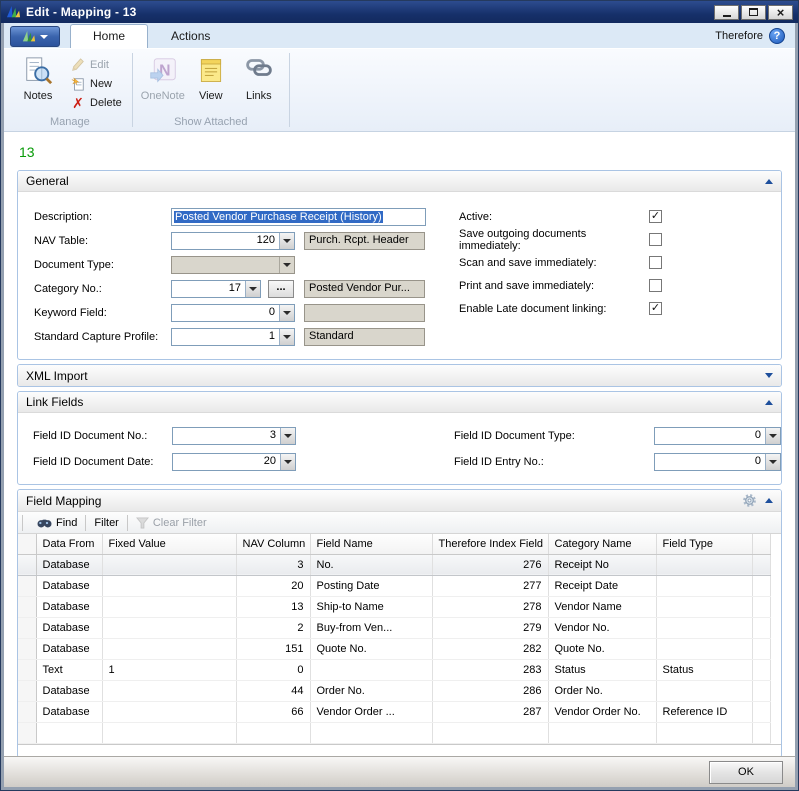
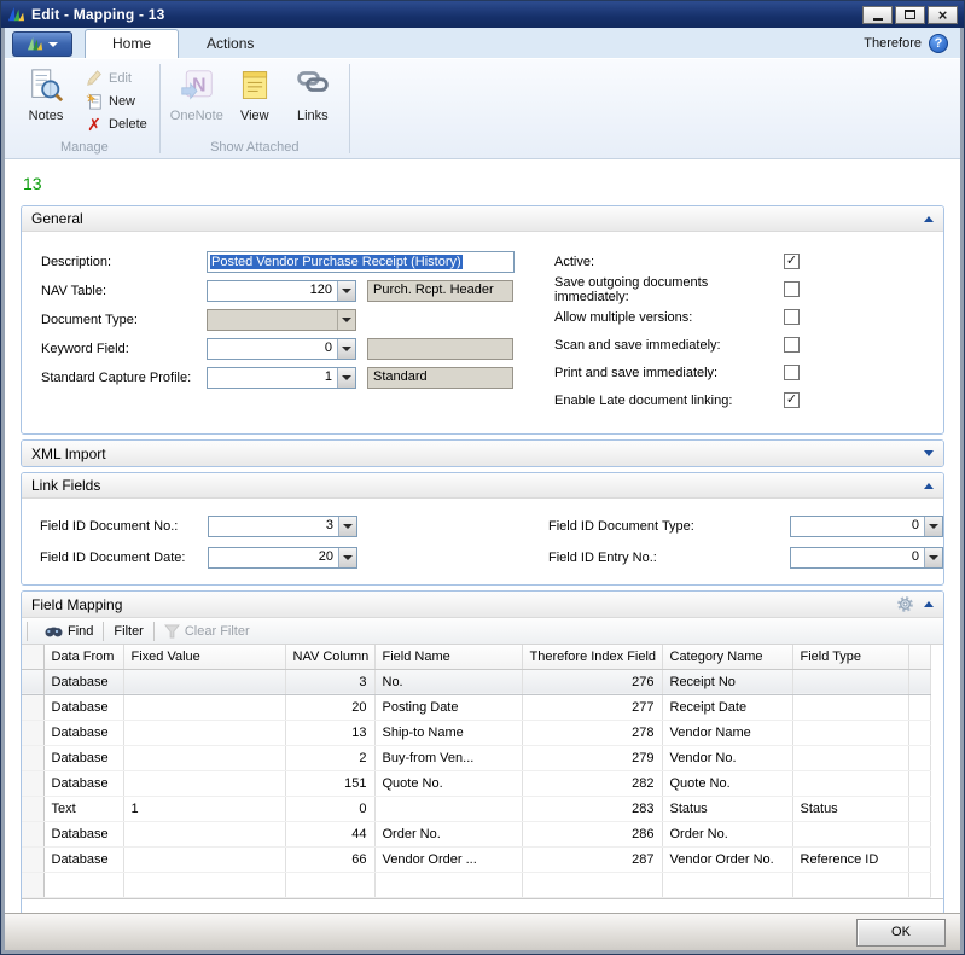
  Edit - Mapping - 13
  ×
  Home
  Actions
  Therefore
  ?
  Notes
  Edit
  New
  ✗
  Delete
  Manage
  N
  OneNote
  View
  Links
  Show Attached
  13
  General
  Description:
  Posted Vendor Purchase Receipt (History)
  NAV Table:
  120
  Purch. Rcpt. Header
  Document Type:
- Category No.:
- 17
- ...
- Posted Vendor Pur...
  Keyword Field:
  0
  Standard Capture Profile:
  1
  Standard
  Active:
  ✓
  Save outgoing documents immediately:
+ Allow multiple versions:
  Scan and save immediately:
  Print and save immediately:
  Enable Late document linking:
  ✓
  XML Import
  Link Fields
  Field ID Document No.:
  3
  Field ID Document Type:
  0
  Field ID Document Date:
  20
  Field ID Entry No.:
  0
  Field Mapping
  Find
  Filter
  Clear Filter
  	Data From	Fixed Value	NAV Column	Field Name	Therefore Index Field	Category Name	Field Type
  	Database		3	No.	276	Receipt No
  	Database		20	Posting Date	277	Receipt Date
  	Database		13	Ship-to Name	278	Vendor Name
  	Database		2	Buy-from Ven...	279	Vendor No.
  	Database		151	Quote No.	282	Quote No.
  	Text	1	0		283	Status	Status
  	Database		44	Order No.	286	Order No.
  	Database		66	Vendor Order ...	287	Vendor Order No.	Reference ID
  OK
